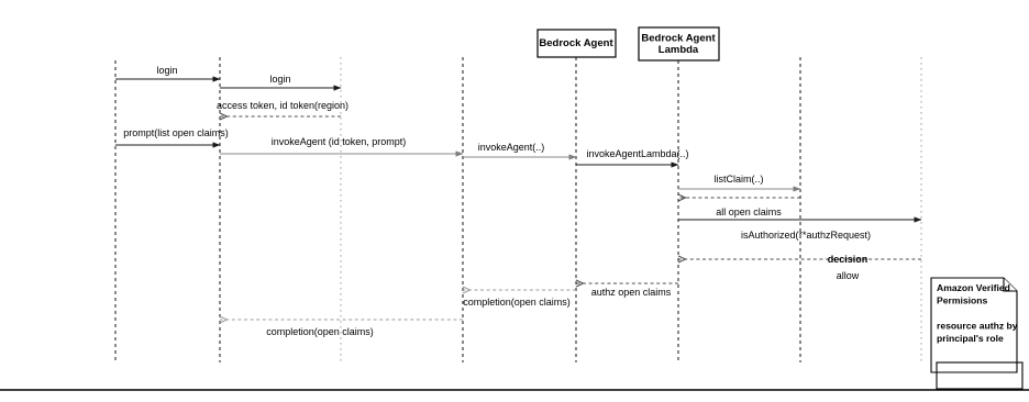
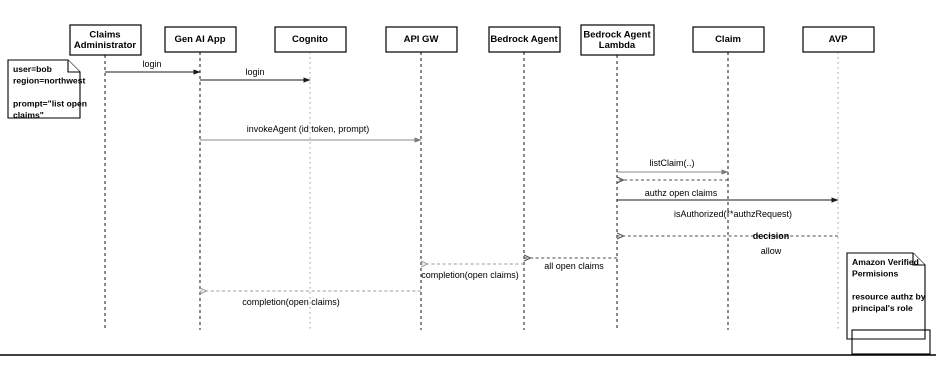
  login
  login
- access token, id token(region)
- prompt(list open claims)
  invokeAgent (id token, prompt)
- invokeAgent(..)
- invokeAgentLambda(..)
  listClaim(..)
- all open claims
+ authz open claims
  isAuthorized(**authzRequest)
  decision
  allow
- authz open claims
+ all open claims
  completion(open claims)
  completion(open claims)
+ Claims
+ Administrator
+ Gen AI App
+ Cognito
+ API GW
  Bedrock Agent
  Bedrock Agent
  Lambda
+ Claim
+ AVP
+ user=bob
+ region=northwest
+ prompt="list open
+ claims"
  Amazon Verified
  Permisions
  resource authz by
  principal's role
